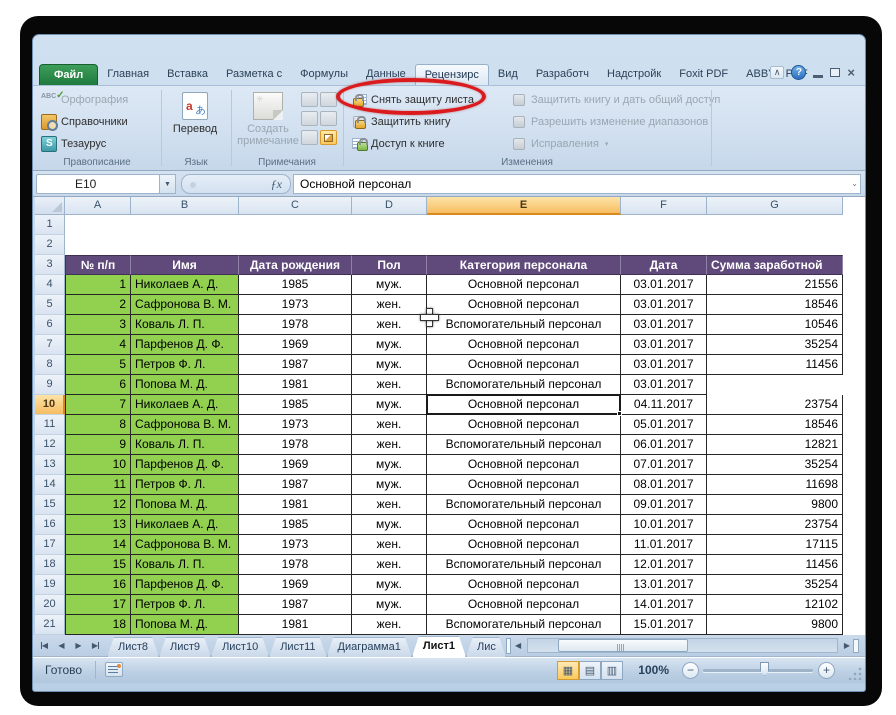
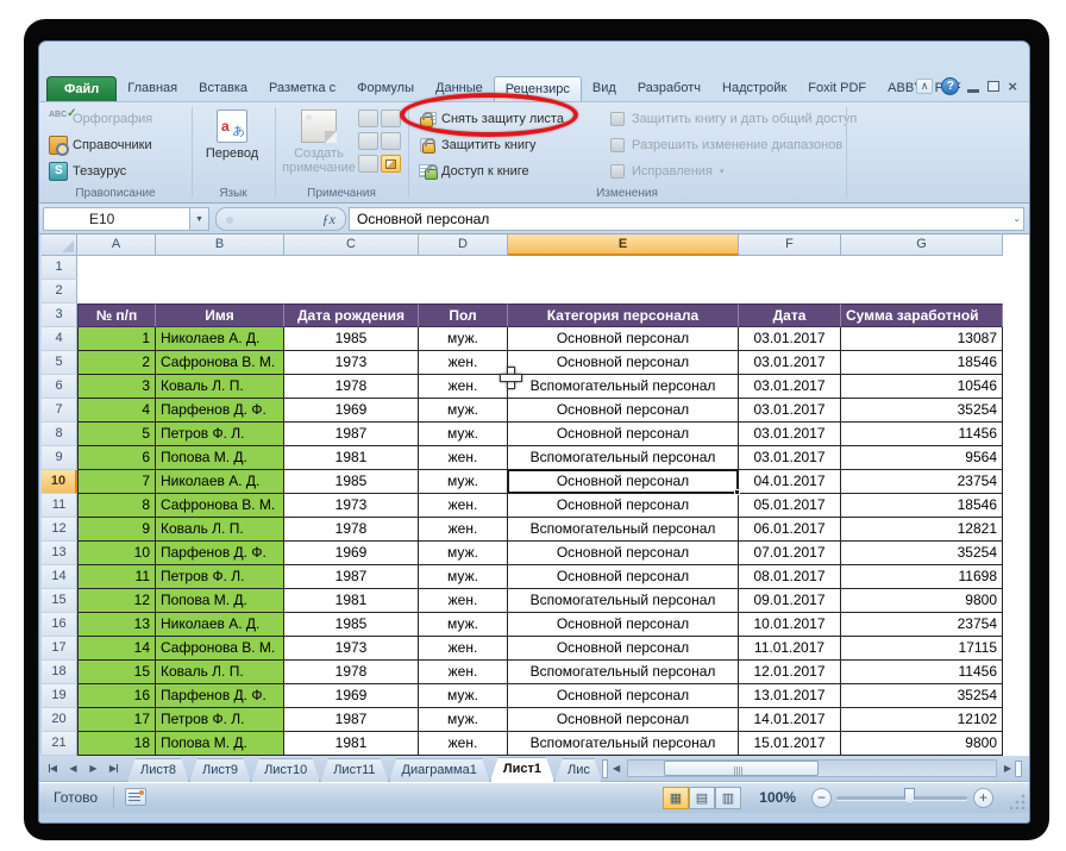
  Файл
  Главная
  Вставка
  Разметка с
  Формулы
  Данные
  Рецензирс
  Вид
  Разработч
  Надстройк
  Foxit PDF
  ∧
  ?
  ×
  Орфография
  Справочники
  Тезаурус
  Правописание
  Перевод
  Язык
  Создать примечание
  Примечания
  Снять защиту листа
  Защитить книгу
  Доступ к книге
  Защитить книгу и дать общий достп
  Разрешить изменение диапазонов
  Исправления
  Изменения
  E10
  ƒx
  Основной персонал
  ⌄
  A
  B
  C
  D
  E
  F
  G
  1
  2
  3
  № п/п
  Имя
  Дата рождения
  Пол
  Категория персонала
  Дата
  Сумма заработной
  4
  1
  Николаев А. Д.
  1985
  муж.
  Основной персонал
  03.01.2017
- 21556
+ 13087
  5
  2
  Сафронова В. М.
  1973
  жен.
  Основной персонал
  03.01.2017
  18546
  6
  3
  Коваль Л. П.
  1978
  жен.
  Вспомогательный персонал
  03.01.2017
  10546
  7
  4
  Парфенов Д. Ф.
  1969
  муж.
  Основной персонал
  03.01.2017
  35254
  8
  5
  Петров Ф. Л.
  1987
  муж.
  Основной персонал
  03.01.2017
  11456
  9
  6
  Попова М. Д.
  1981
  жен.
  Вспомогательный персонал
  03.01.2017
+ 9564
  10
  7
  Николаев А. Д.
  1985
  муж.
  Основной персонал
- 04.11.2017
+ 04.01.2017
  23754
  11
  8
  Сафронова В. М.
  1973
  жен.
  Основной персонал
  05.01.2017
  18546
  12
  9
  Коваль Л. П.
  1978
  жен.
  Вспомогательный персонал
  06.01.2017
  12821
  13
  10
  Парфенов Д. Ф.
  1969
  муж.
  Основной персонал
  07.01.2017
  35254
  14
  11
  Петров Ф. Л.
  1987
  муж.
  Основной персонал
  08.01.2017
  11698
  15
  12
  Попова М. Д.
  1981
  жен.
  Вспомогательный персонал
  09.01.2017
  9800
  16
  13
  Николаев А. Д.
  1985
  муж.
  Основной персонал
  10.01.2017
  23754
  17
  14
  Сафронова В. М.
  1973
  жен.
  Основной персонал
  11.01.2017
  17115
  18
  15
  Коваль Л. П.
  1978
  жен.
  Вспомогательный персонал
  12.01.2017
  11456
  19
  16
  Парфенов Д. Ф.
  1969
  муж.
  Основной персонал
  13.01.2017
  35254
  20
  17
  Петров Ф. Л.
  1987
  муж.
  Основной персонал
  14.01.2017
  12102
  21
  18
  Попова М. Д.
  1981
  жен.
  Вспомогательный персонал
  15.01.2017
  9800
  ◀
  ◀
  ▶
  ▶
  Лист8
  Лист9
  Лист10
  Лист11
  Диаграмма1
  Лист1
  Лис
  ◀
  ▶
  Готово
  ▦
  ▤
  ▥
  100%
  −
  +
